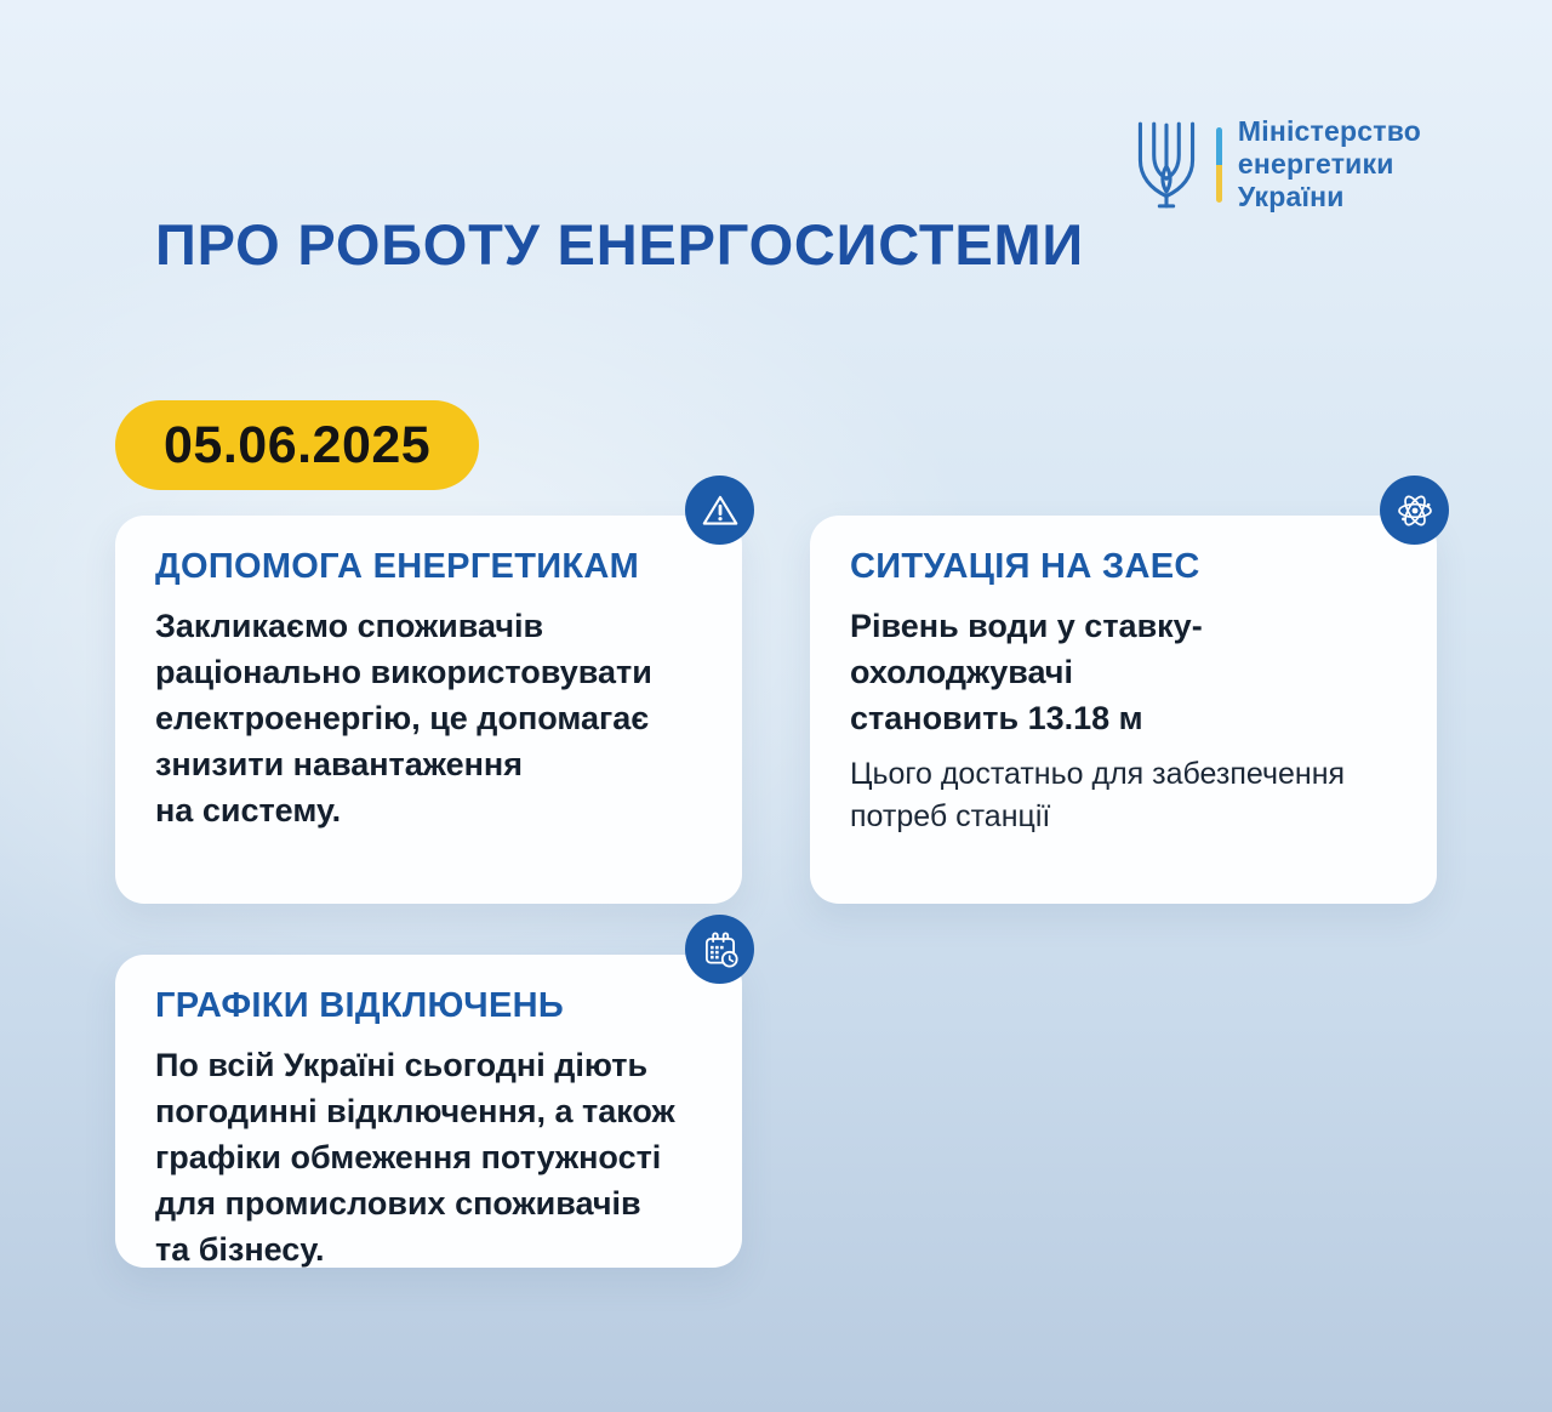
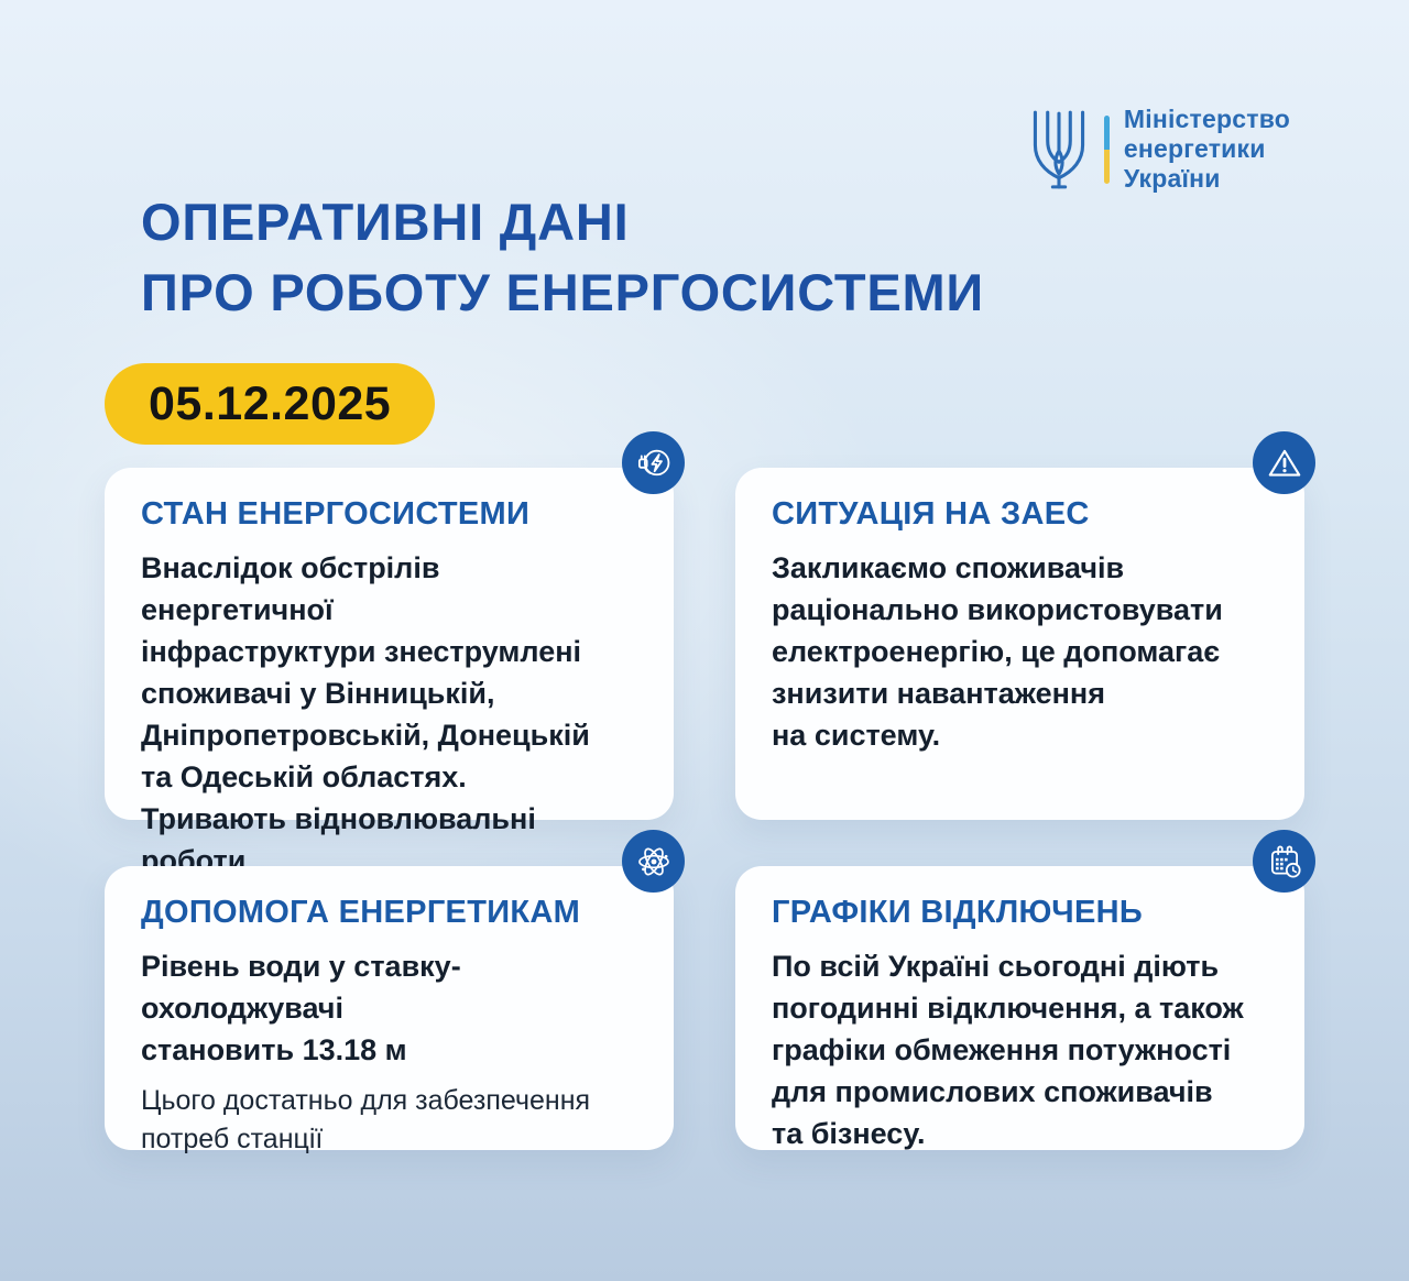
  Міністерство
  енергетики
  України
+ ОПЕРАТИВНІ ДАНІ
  ПРО РОБОТУ ЕНЕРГОСИСТЕМИ
- 05.06.2025
+ 05.12.2025
+ СТАН ЕНЕРГОСИСТЕМИ
+ Внаслідок обстрілів енергетичної
+ інфраструктури знеструмлені
+ споживачі у Вінницькій,
+ Дніпропетровській, Донецькій
+ та Одеській областях.
+ Тривають відновлювальні
+ роботи.
- ДОПОМОГА ЕНЕРГЕТИКАМ
+ СИТУАЦІЯ НА ЗАЕС
  Закликаємо споживачів
  раціонально використовувати
  електроенергію, це допомагає
  знизити навантаження
  на систему.
- СИТУАЦІЯ НА ЗАЕС
+ ДОПОМОГА ЕНЕРГЕТИКАМ
  Рівень води у ставку-охолоджувачі
  становить 13.18 м
  Цього достатньо для забезпечення
  потреб станції
  ГРАФІКИ ВІДКЛЮЧЕНЬ
  По всій Україні сьогодні діють
  погодинні відключення, а також
  графіки обмеження потужності
  для промислових споживачів
  та бізнесу.
